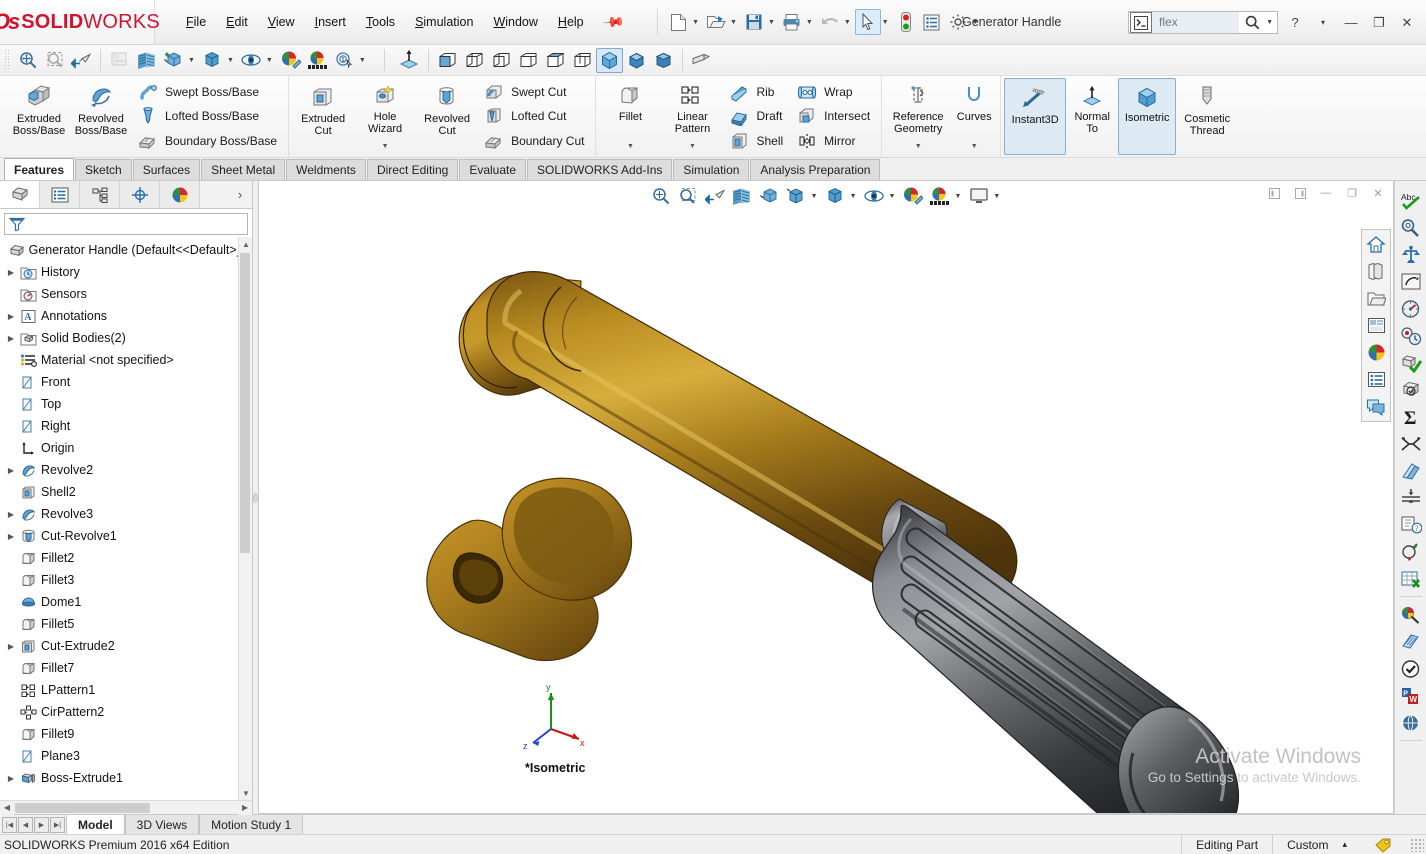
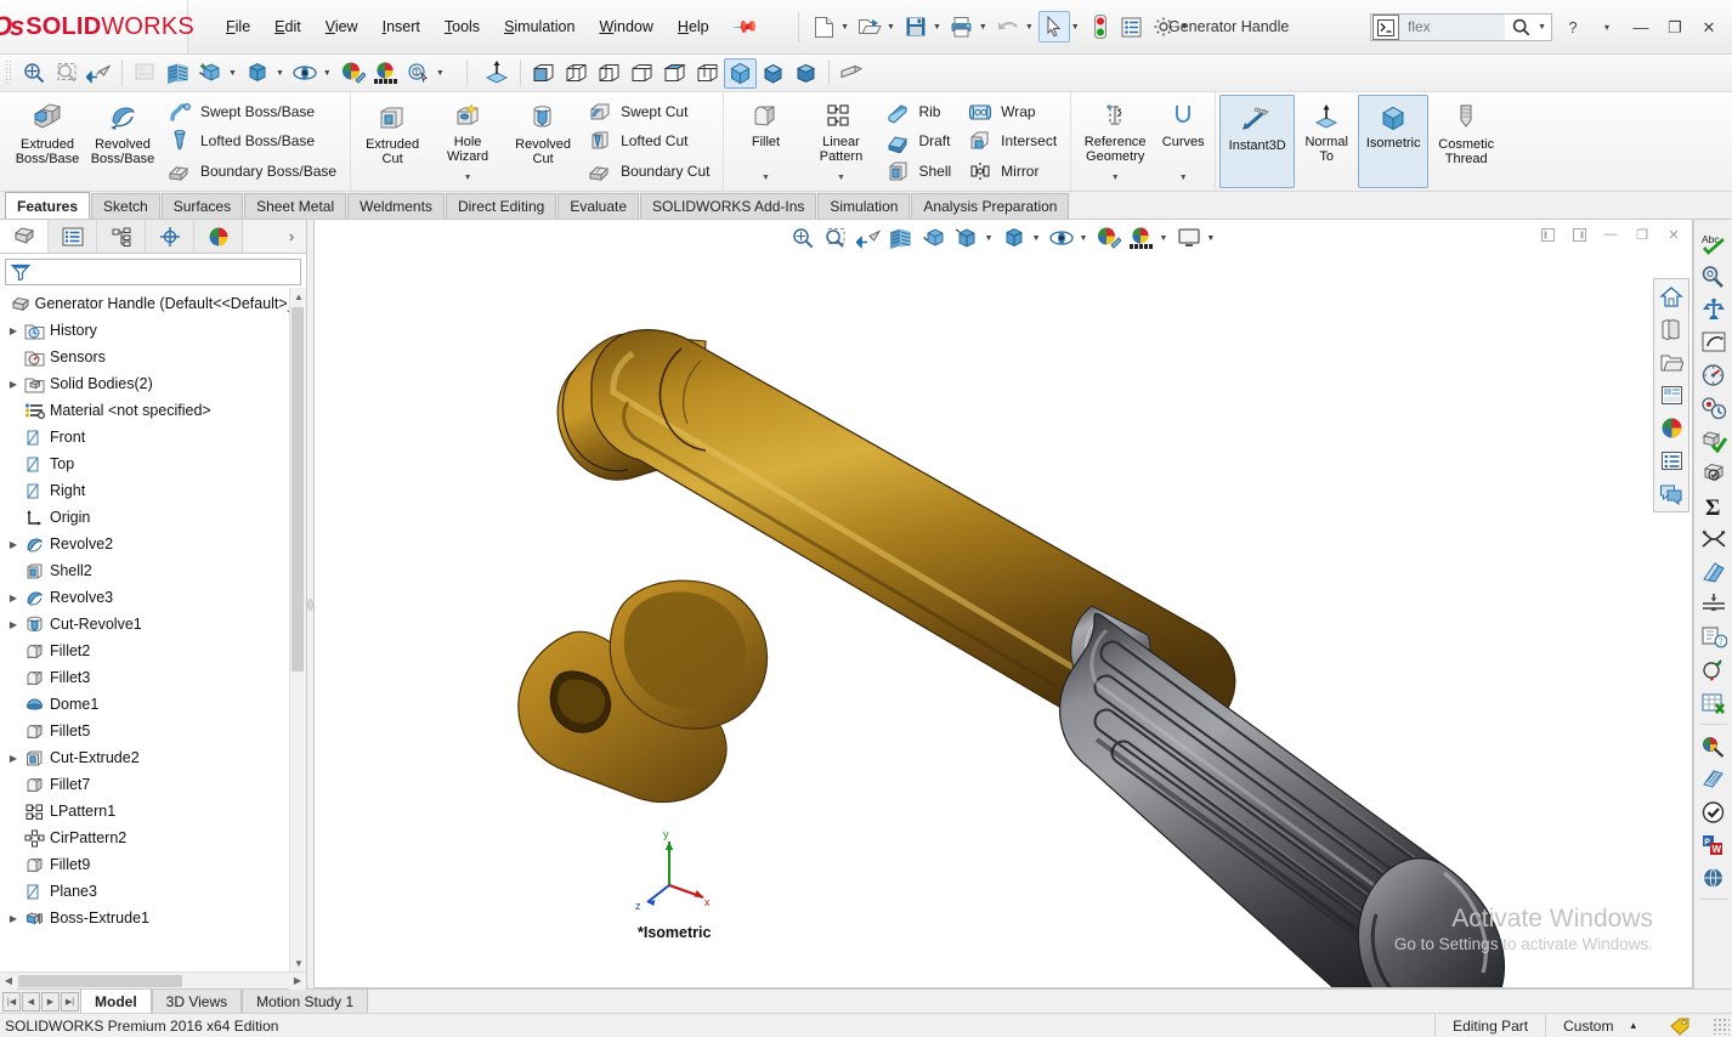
  Ɔs
  SOLIDWORKS
  File
  Edit
  View
  Insert
  Tools
  Simulation
  Window
  Help
  Generator Handle
  flex
  ?
  ▾
  —
  ❐
  ✕
  Extruded
  Boss/Base
  Revolved
  Boss/Base
  Swept Boss/Base
  Lofted Boss/Base
  Boundary Boss/Base
  Extruded
  Cut
  Hole
  Wizard
  Revolved
  Cut
  Swept Cut
  Lofted Cut
  Boundary Cut
  Fillet
  Linear
  Pattern
  Rib
  Draft
  Shell
  Wrap
  Intersect
  Mirror
  Reference
  Geometry
  Curves
  Instant3D
  Normal
  To
  Isometric
  Cosmetic
  Thread
  Features
  Sketch
  Surfaces
  Sheet Metal
  Weldments
  Direct Editing
  Evaluate
  SOLIDWORKS Add-Ins
  Simulation
  Analysis Preparation
  ›
  Generator Handle (Default<<Default>
  History
  Sensors
- A
- Annotations
  Solid Bodies(2)
  Material <not specified>
  Front
  Top
  Right
  Origin
  Revolve2
  Shell2
  Revolve3
  Cut-Revolve1
  Fillet2
  Fillet3
  Dome1
  Fillet5
  Cut-Extrude2
  Fillet7
  LPattern1
  CirPattern2
  Fillet9
  Plane3
  Boss-Extrude1
  ▲
  ▼
  ◀
  ▶
  —
  ❐
  ✕
  y
  x
  z
  *Isometric
  Activate Windows
  Go to Settings to activate Windows.
  Abc
  Σ
  ?
  W
  Model
  3D Views
  Motion Study 1
  SOLIDWORKS Premium 2016 x64 Edition
  Editing Part
  Custom
  ▴
